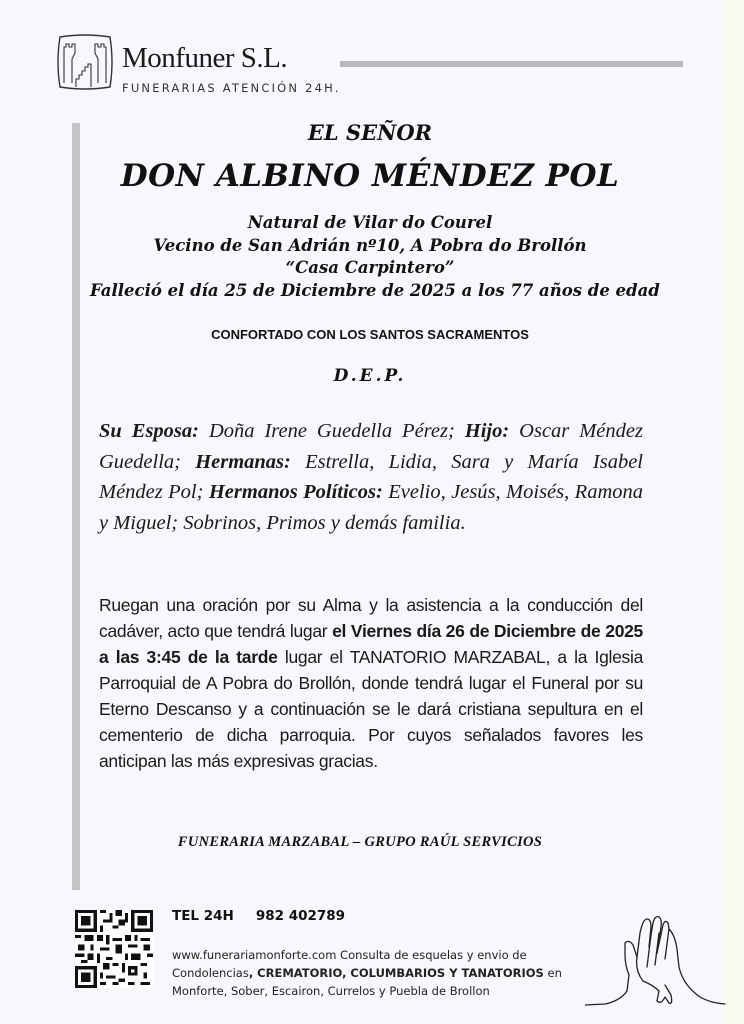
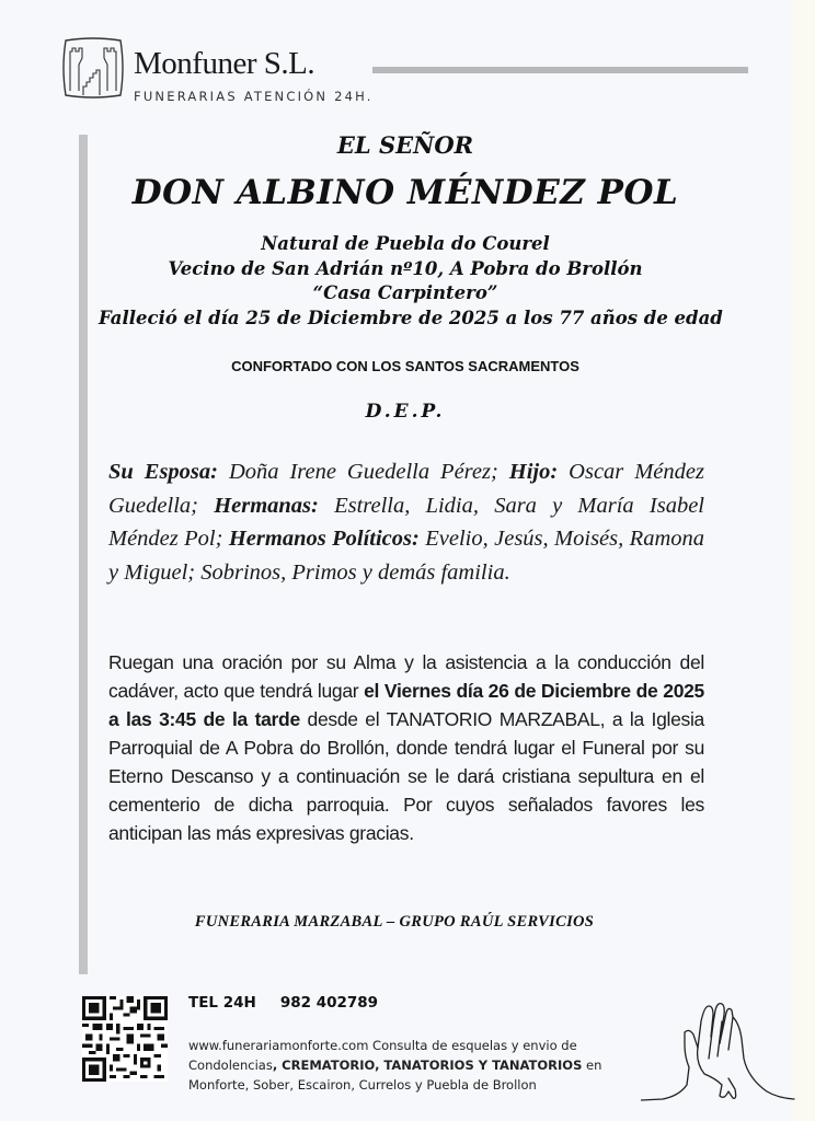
  Monfuner S.L.
  FUNERARIAS ATENCIÓN 24H.
  EL SEÑOR
  DON ALBINO MÉNDEZ POL
- Natural de Vilar do Courel
+ Natural de Puebla do Courel
  Vecino de San Adrián nº10, A Pobra do Brollón
  “Casa Carpintero”
  Falleció el día 25 de Diciembre de 2025 a los 77 años de edad
  CONFORTADO CON LOS SANTOS SACRAMENTOS
  D.E.P.
  Su Esposa: Doña Irene Guedella Pérez; Hijo: Oscar Méndez Guedella; Hermanas: Estrella, Lidia, Sara y María Isabel Méndez Pol; Hermanos Políticos: Evelio, Jesús, Moisés, Ramona y Miguel; Sobrinos, Primos y demás familia.
- Ruegan una oración por su Alma y la asistencia a la conducción del cadáver, acto que tendrá lugar el Viernes día 26 de Diciembre de 2025 a las 3:45 de la tarde lugar el TANATORIO MARZABAL, a la Iglesia Parroquial de A Pobra do Brollón, donde tendrá lugar el Funeral por su Eterno Descanso y a continuación se le dará cristiana sepultura en el cementerio de dicha parroquia. Por cuyos señalados favores les anticipan las más expresivas gracias.
+ Ruegan una oración por su Alma y la asistencia a la conducción del cadáver, acto que tendrá lugar el Viernes día 26 de Diciembre de 2025 a las 3:45 de la tarde desde el TANATORIO MARZABAL, a la Iglesia Parroquial de A Pobra do Brollón, donde tendrá lugar el Funeral por su Eterno Descanso y a continuación se le dará cristiana sepultura en el cementerio de dicha parroquia. Por cuyos señalados favores les anticipan las más expresivas gracias.
  FUNERARIA MARZABAL – GRUPO RAÚL SERVICIOS
  TEL 24H 982 402789
- www.funerariamonforte.com Consulta de esquelas y envio de Condolencias, CREMATORIO, COLUMBARIOS Y TANATORIOS en Monforte, Sober, Escairon, Currelos y Puebla de Brollon
+ www.funerariamonforte.com Consulta de esquelas y envio de Condolencias, CREMATORIO, TANATORIOS Y TANATORIOS en Monforte, Sober, Escairon, Currelos y Puebla de Brollon
